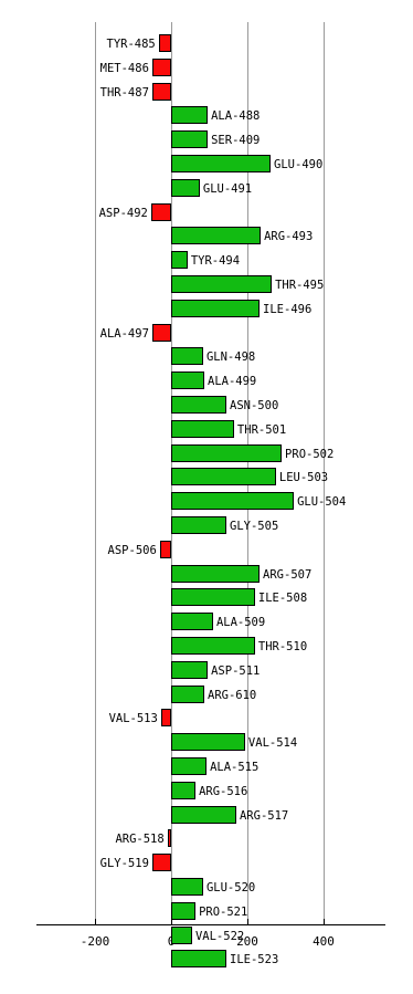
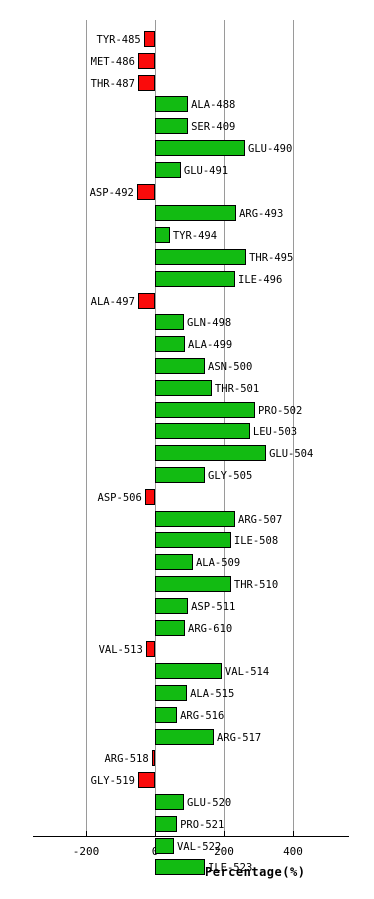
+ Percentage(%)
  -200
  200
  400
  TYR-485
  MET-486
  THR-487
  ALA-488
  SER-409
  GLU-490
  GLU-491
  ASP-492
  ARG-493
  TYR-494
  THR-495
  ILE-496
  ALA-497
  GLN-498
  ALA-499
  ASN-500
  THR-501
  PRO-502
  LEU-503
  GLU-504
  GLY-505
  ASP-506
  ARG-507
  ILE-508
  ALA-509
  THR-510
  ASP-511
  ARG-610
  VAL-513
  VAL-514
  ALA-515
  ARG-516
  ARG-517
  ARG-518
  GLY-519
  GLU-520
  PRO-521
  VAL-522
  ILE-523
